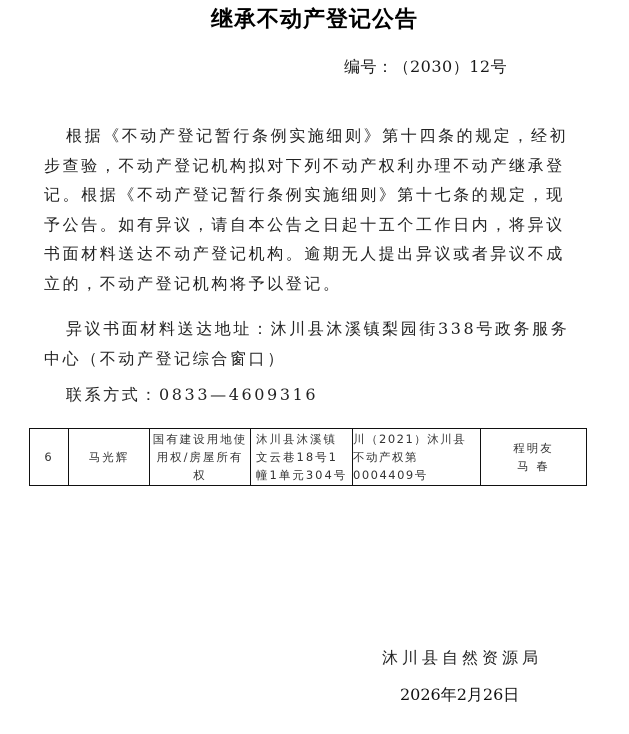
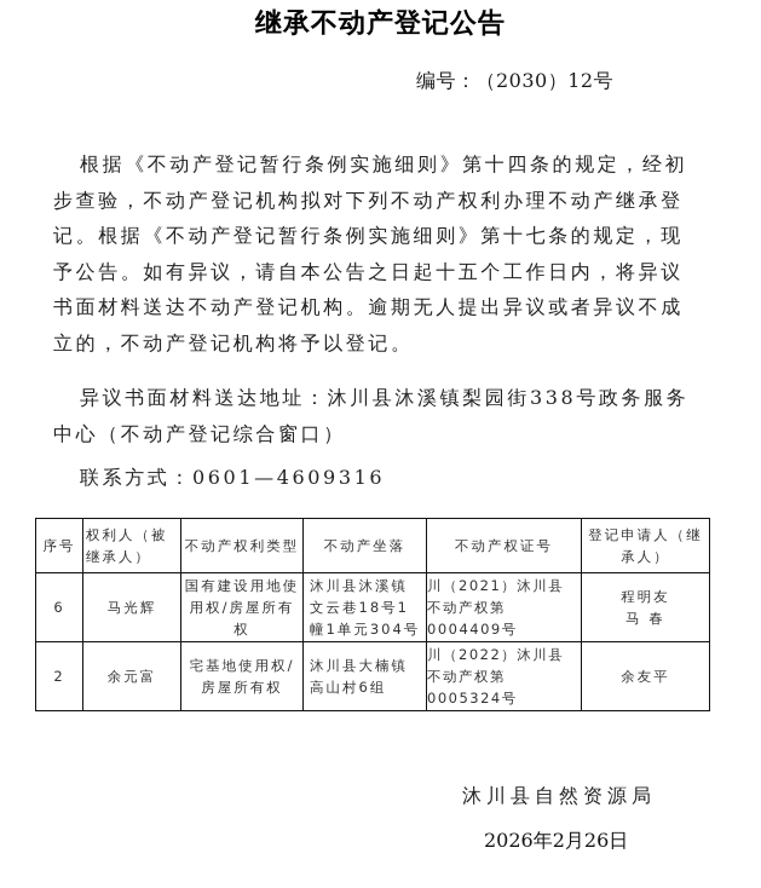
  继承不动产登记公告
  编号：（2030）12号
  根据《不动产登记暂行条例实施细则》第十四条的规定，经初步查验，不动产登记机构拟对下列不动产权利办理不动产继承登记。根据《不动产登记暂行条例实施细则》第十七条的规定，现予公告。如有异议，请自本公告之日起十五个工作日内，将异议书面材料送达不动产登记机构。逾期无人提出异议或者异议不成立的，不动产登记机构将予以登记。
  异议书面材料送达地址：沐川县沐溪镇梨园街338号政务服务中心（不动产登记综合窗口）
- 联系方式：0833—4609316
+ 联系方式：0601—4609316
+ 序号	权利人（被继承人）	不动产权利类型	不动产坐落	不动产权证号	登记申请人（继承人）
  6	马光辉	国有建设用地使用权/房屋所有权	沐川县沐溪镇文云巷18号1幢1单元304号	川（2021）沐川县不动产权第0004409号	程明友 马 春
+ 2	余元富	宅基地使用权/房屋所有权	沐川县大楠镇高山村6组	川（2022）沐川县不动产权第0005324号	余友平
  沐川县自然资源局
  2026年2月26日
